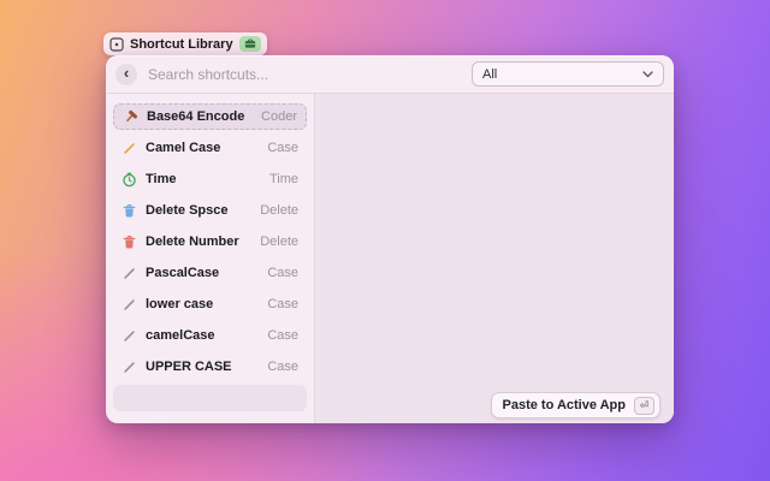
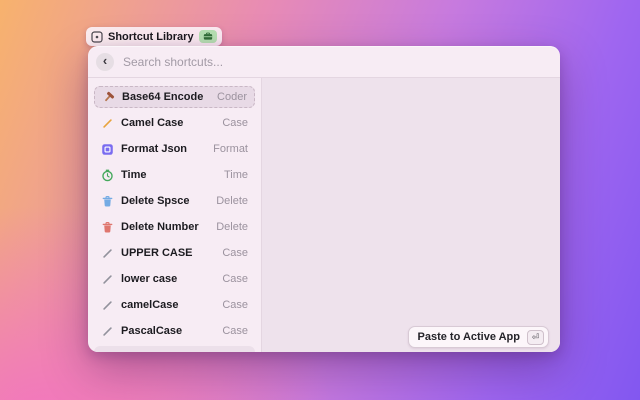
  Shortcut Library
  ‹
  Search shortcuts...
- All
  Base64 Encode
  Coder
  Camel Case
  Case
+ Format Json
+ Format
  Time
  Time
  Delete Spsce
  Delete
  Delete Number
  Delete
- PascalCase
+ UPPER CASE
  Case
  lower case
  Case
  camelCase
  Case
- UPPER CASE
+ PascalCase
  Case
  Paste to Active App
  ⏎
